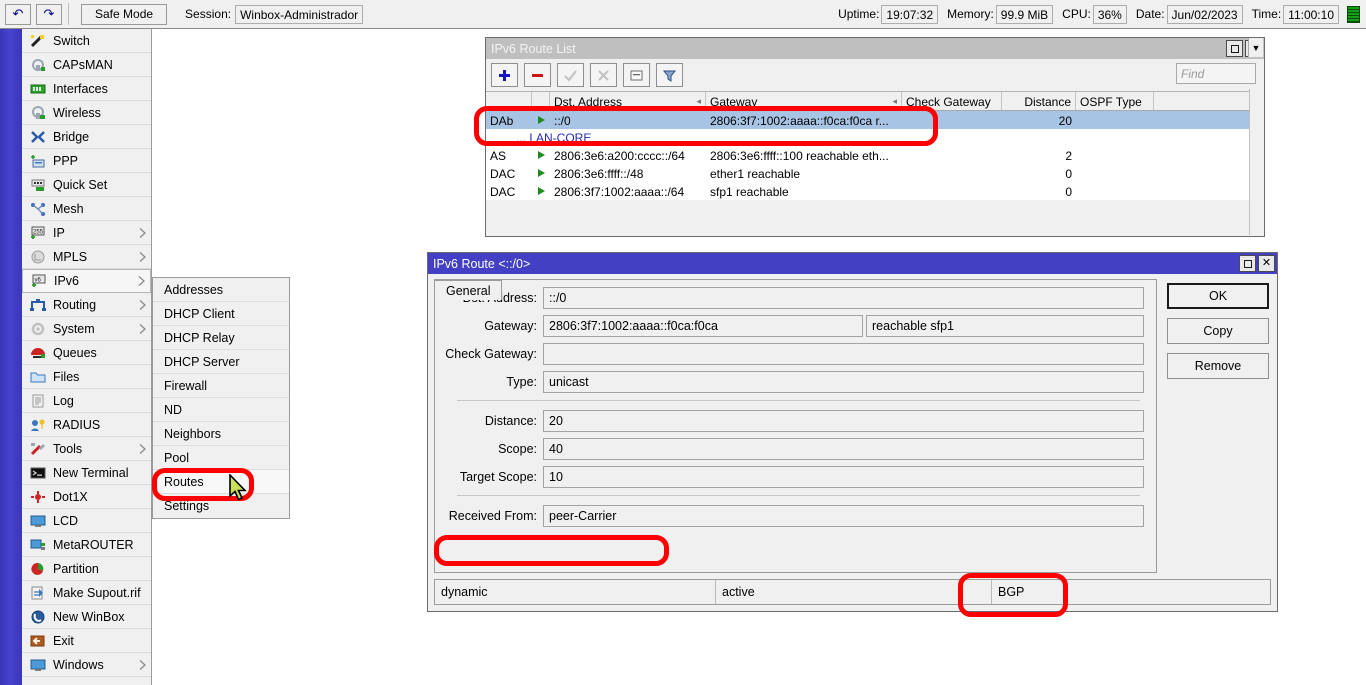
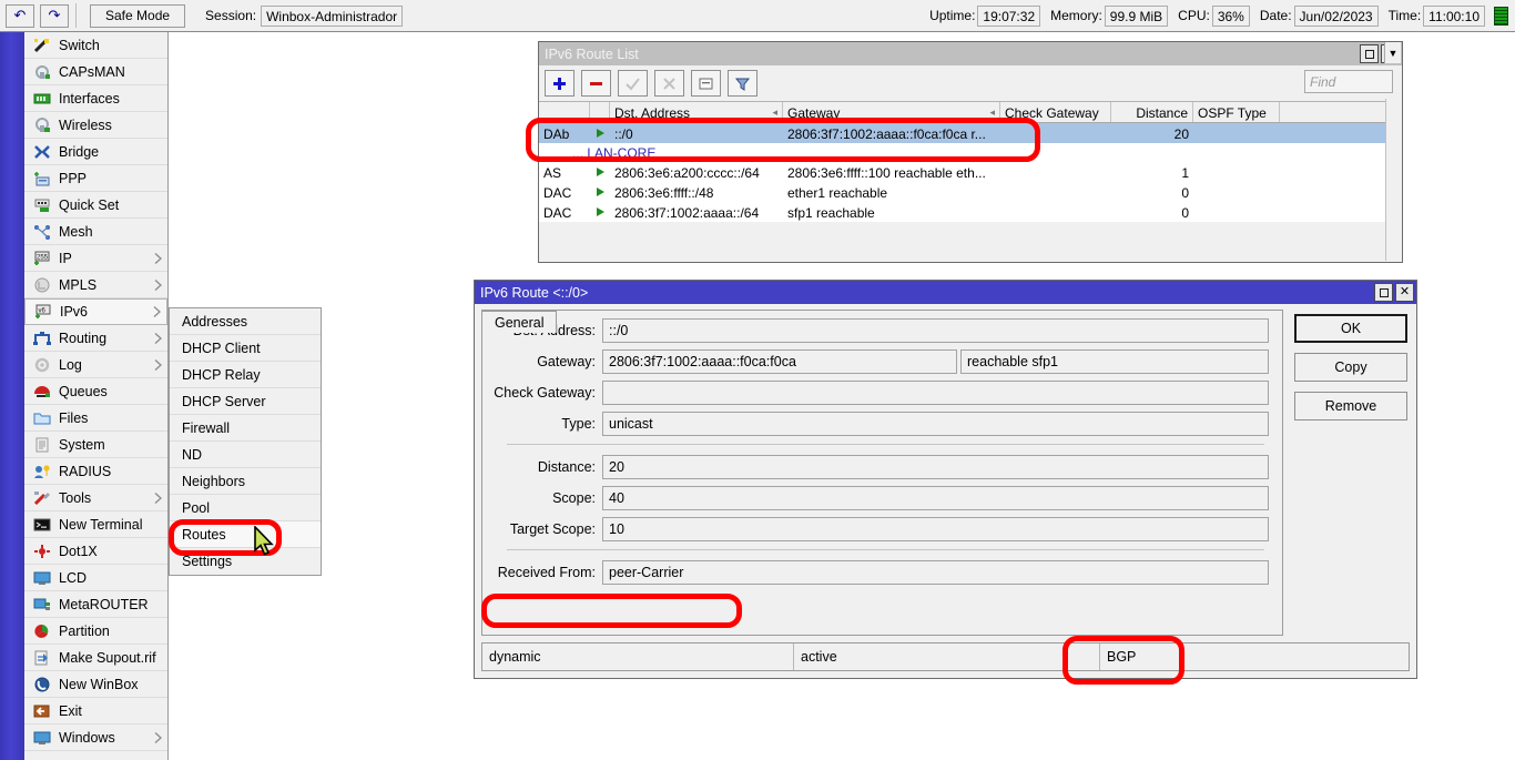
  ↶
  ↷
  Safe Mode
  Session:
  Winbox-Administrador
  Uptime:
  19:07:32
  Memory:
  99.9 MiB
  CPU:
  36%
  Date:
  Jun/02/2023
  Time:
  11:00:10
  Switch
  CAPsMAN
  Interfaces
  Wireless
  Bridge
  PPP
  Quick Set
  Mesh
  IP
  MPLS
  IPv6
  Routing
- System
+ Log
  Queues
  Files
- Log
+ System
  RADIUS
  Tools
  New Terminal
  Dot1X
  LCD
  MetaROUTER
  Partition
  Make Supout.rif
  New WinBox
  Exit
  Windows
  Addresses
  DHCP Client
  DHCP Relay
  DHCP Server
  Firewall
  ND
  Neighbors
  Pool
  Routes
  Settings
  IPv6 Route List
  Find
  Dst. Address
  ◂
  Gateway
  ◂
  Check Gateway
  Distance
  OSPF Type
  ▼
  DAb
  ::/0
  2806:3f7:1002:aaaa::f0ca:f0ca r...
  20
  ... LAN-CORE
  AS
  2806:3e6:a200:cccc::/64
  2806:3e6:ffff::100 reachable eth...
- 2
+ 1
  DAC
  2806:3e6:ffff::/48
  ether1 reachable
  0
  DAC
  2806:3f7:1002:aaaa::/64
  sfp1 reachable
  0
  IPv6 Route <::/0>
  ✕
  General
  ::/0
  Gateway:
  2806:3f7:1002:aaaa::f0ca:f0ca
  reachable sfp1
  Check Gateway:
  Type:
  unicast
  Distance:
  20
  Scope:
  40
  Target Scope:
  10
  Received From:
  peer-Carrier
  OK
  Copy
  Remove
  dynamic
  active
  BGP
